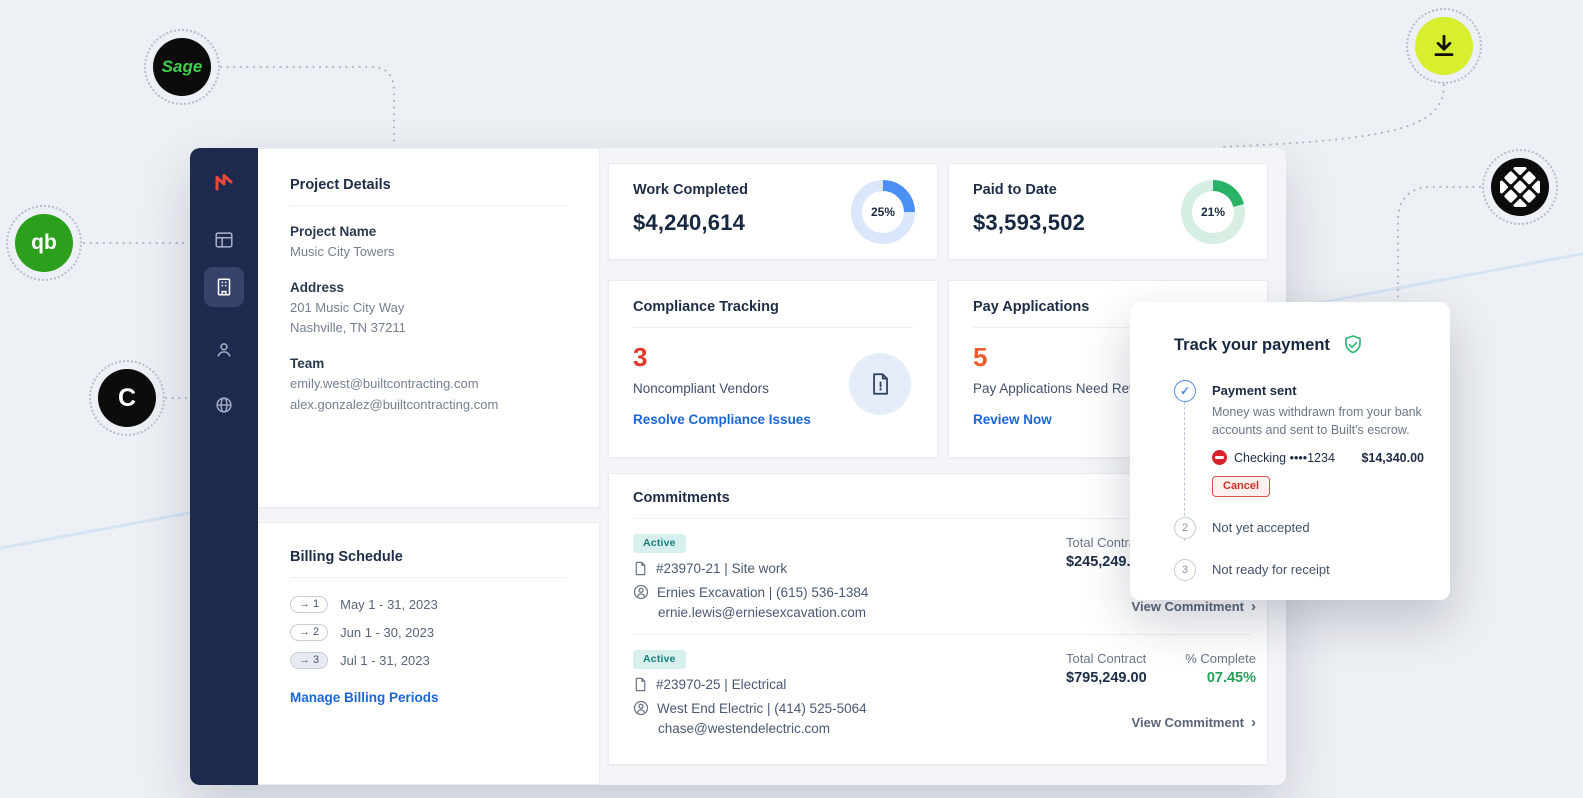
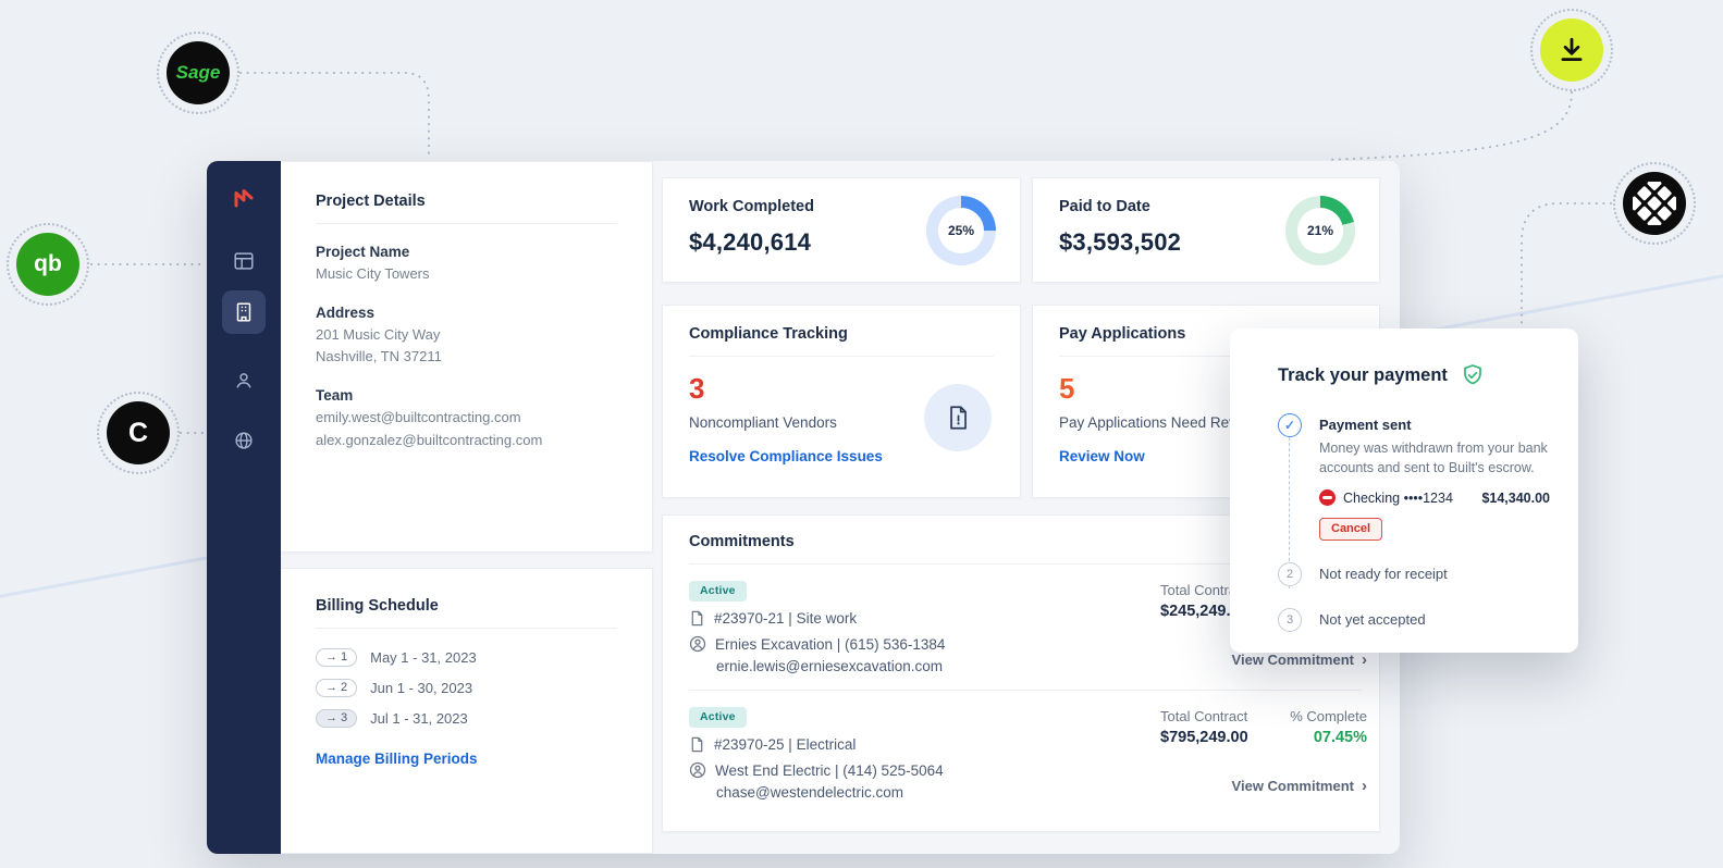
  Sage
  qb
  C
  Project Details
  Project Name
  Music City Towers
  Address
  201 Music City Way
  Nashville, TN 37211
  Team
  emily.west@builtcontracting.com
  alex.gonzalez@builtcontracting.com
  Billing Schedule
  →
  1
  May 1 - 31, 2023
  →
  2
  Jun 1 - 30, 2023
  →
  3
  Jul 1 - 31, 2023
  Manage Billing Periods
  Work Completed
  $4,240,614
  25%
  Paid to Date
  $3,593,502
  21%
  Compliance Tracking
  3
  Noncompliant Vendors
  Resolve Compliance Issues
  Pay Applications
  5
  Pay Applications Need Re
  Review Now
  Commitments
  Active
  #23970-21 | Site work
  Ernies Excavation | (615) 536-1384
  ernie.lewis@erniesexcavation.com
  Total Contr
  $245,249.
  View Commitment ›
  Active
  #23970-25 | Electrical
  West End Electric | (414) 525-5064
  chase@westendelectric.com
  Total Contract
  $795,249.00
  % Complete
  07.45%
  View Commitment ›
  Track your payment
  ✓
  Payment sent
  Money was withdrawn from your bank accounts and sent to Built's escrow.
  Checking ••••1234
  $14,340.00
  Cancel
  2
- Not yet accepted
+ Not ready for receipt
  3
- Not ready for receipt
+ Not yet accepted
